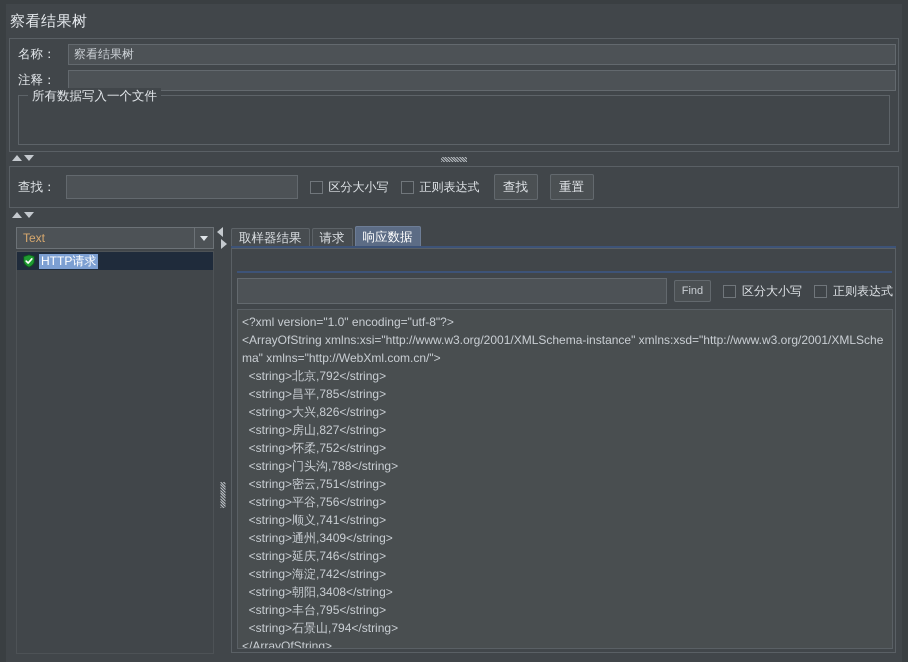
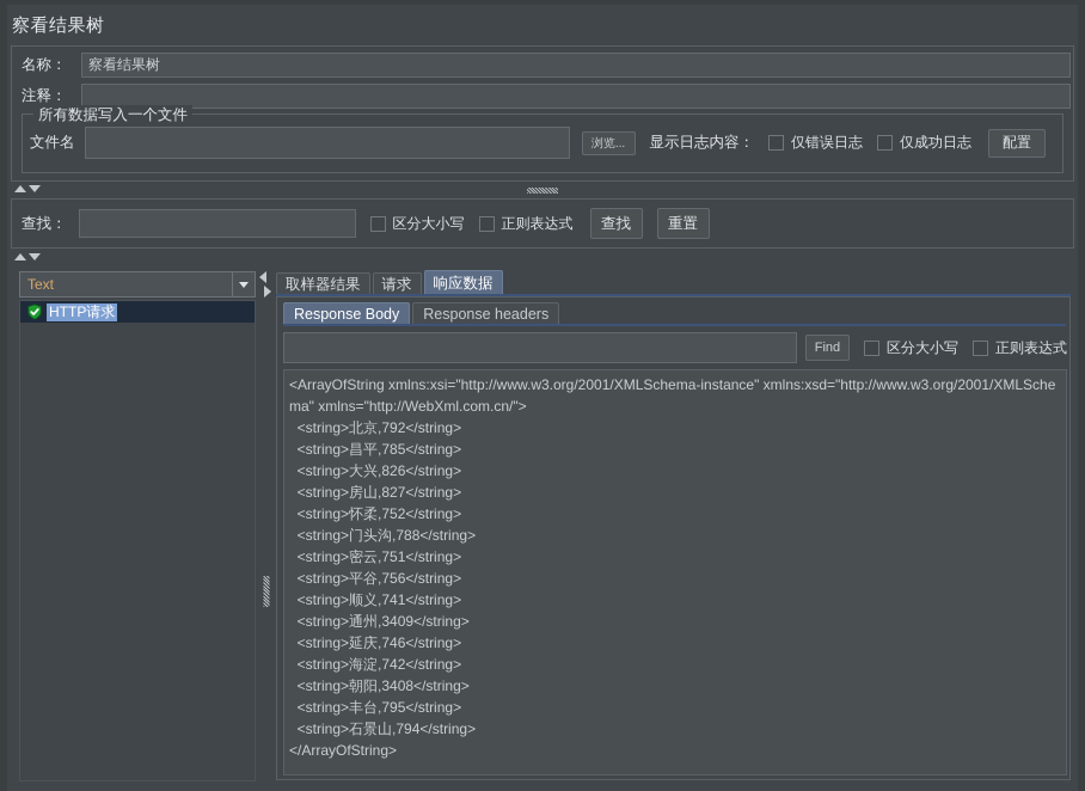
  察看结果树
  名称：
  察看结果树
  注释：
  所有数据写入一个文件
+ 文件名
+ 浏览...
+ 显示日志内容：
+ 仅错误日志
+ 仅成功日志
+ 配置
  查找：
  区分大小写
  正则表达式
  查找
  重置
  Text
  HTTP请求
  取样器结果
  请求
  响应数据
+ Response Body
+ Response headers
  Find
  区分大小写
  正则表达式
- <?xml version="1.0" encoding="utf-8"?>
  <ArrayOfString xmlns:xsi="http://www.w3.org/2001/XMLSchema-instance" xmlns:xsd="http://www.w3.org/2001/XMLSchema" xmlns="http://WebXml.com.cn/">
  <string>北京,792</string>
  <string>昌平,785</string>
  <string>大兴,826</string>
  <string>房山,827</string>
  <string>怀柔,752</string>
  <string>门头沟,788</string>
  <string>密云,751</string>
  <string>平谷,756</string>
  <string>顺义,741</string>
  <string>通州,3409</string>
  <string>延庆,746</string>
  <string>海淀,742</string>
  <string>朝阳,3408</string>
  <string>丰台,795</string>
  <string>石景山,794</string>
  </ArrayOfString>
